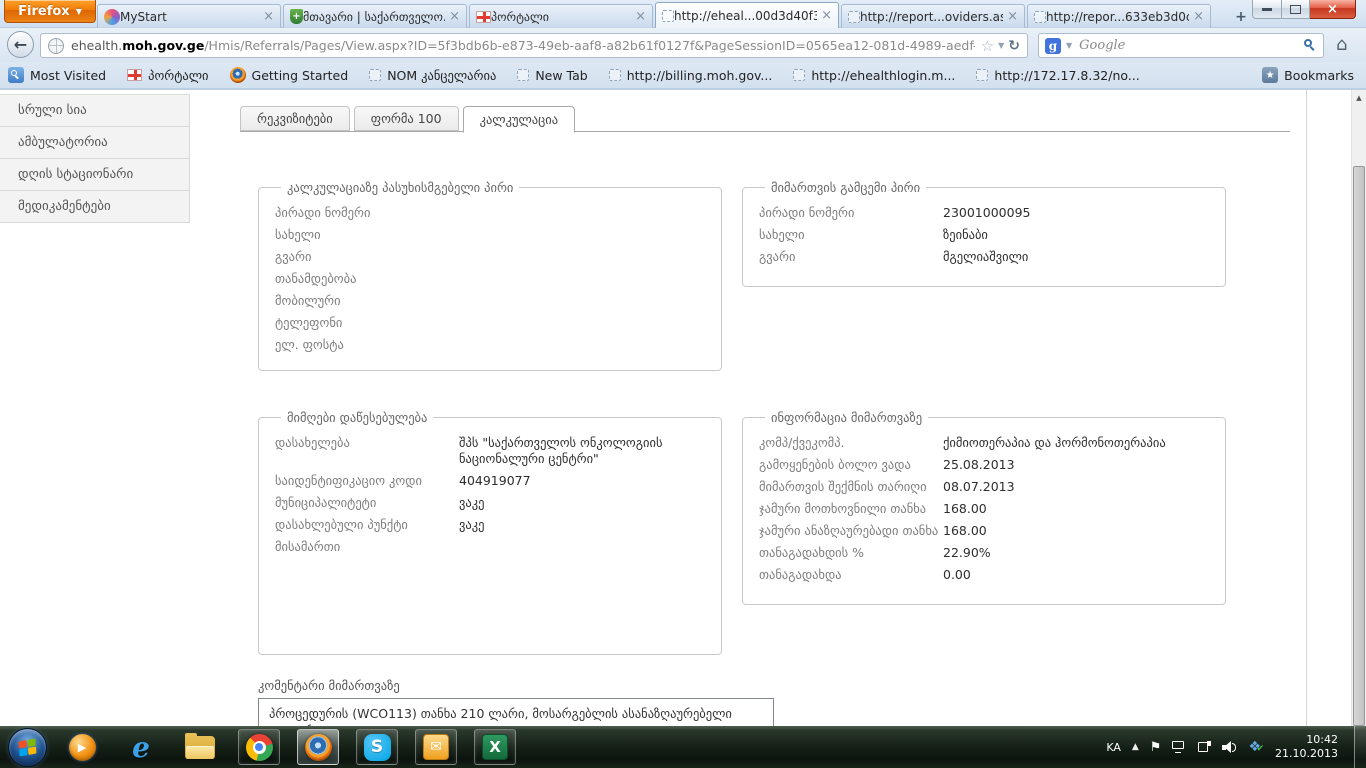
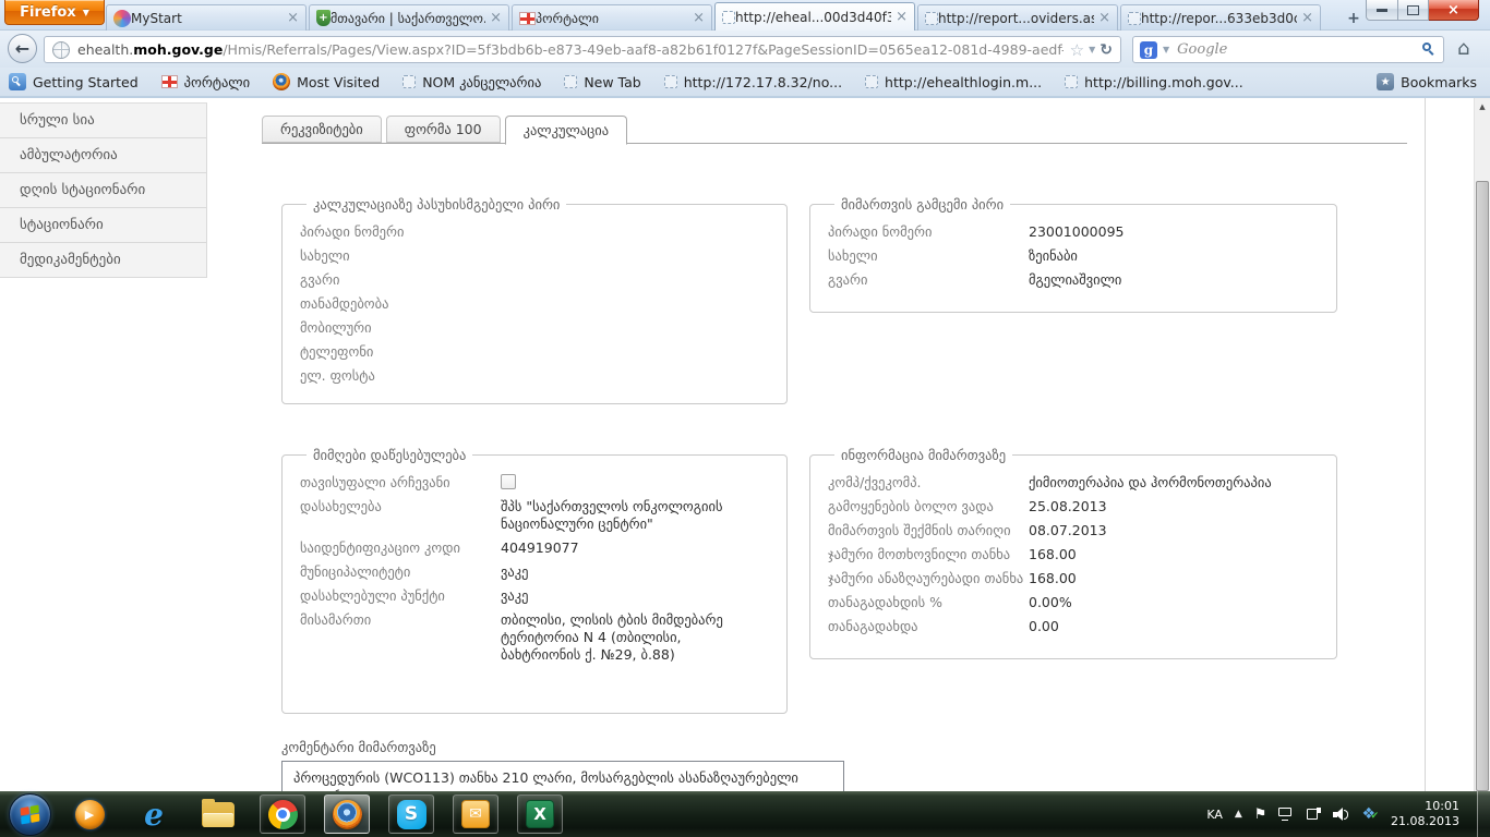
  Firefox
  ▼
  MyStart
  ×
  +
  მთავარი | საქართველო.
  ×
  პორტალი
  ×
  http://eheal...00d3d40f3
  ×
  http://report...oviders.a
  ×
  http://repor...633eb3d0
  ×
  +
  ×
  ←
  ehealth.moh.gov.ge/Hmis/Referrals/Pages/View.aspx?ID=5f3bdb6b-e873-49eb-aaf8-a82b61f0127f&PageSessionID=0565ea12-081d-4989-aedf
  ☆
  ▼
  ↻
  g
  ▼
  Google
  ⌂
- Most Visited
+ Getting Started
  პორტალი
- Getting Started
+ Most Visited
  NOM კანცელარია
  New Tab
- http://billing.moh.gov...
+ http://172.17.8.32/no...
  http://ehealthlogin.m...
- http://172.17.8.32/no...
+ http://billing.moh.gov...
  ★
  Bookmarks
  სრული სია
  ამბულატორია
  დღის სტაციონარი
+ სტაციონარი
  მედიკამენტები
  რეკვიზიტები
  ფორმა 100
  კალკულაცია
  კალკულაციაზე პასუხისმგებელი პირი
  პირადი ნომერი
  სახელი
  გვარი
  თანამდებობა
  მობილური
  ტელეფონი
  ელ. ფოსტა
  მიმართვის გამცემი პირი
  პირადი ნომერი
  23001000095
  სახელი
  ზეინაბი
  გვარი
  მგელიაშვილი
  მიმღები დაწესებულება
+ თავისუფალი არჩევანი
  დასახელება
  შპს "საქართველოს ონკოლოგიის ნაციონალური ცენტრი"
  საიდენტიფიკაციო კოდი
  404919077
  მუნიციპალიტეტი
  ვაკე
  დასახლებული პუნქტი
  ვაკე
  მისამართი
+ თბილისი, ლისის ტბის მიმდებარე ტერიტორია N 4 (თბილისი, ბახტრიონის ქ. №29, ბ.88)
  ინფორმაცია მიმართვაზე
  კომპ/ქვეკომპ.
  ქიმიოთერაპია და ჰორმონოთერაპია
  გამოყენების ბოლო ვადა
  25.08.2013
  მიმართვის შექმნის თარიღი
  08.07.2013
  ჯამური მოთხოვნილი თანხა
  168.00
  ჯამური ანაზღაურებადი თანხა
  168.00
  თანაგადახდის %
- 22.90%
+ 0.00%
  თანაგადახდა
  0.00
  კომენტარი მიმართვაზე
  პროცედურის (WCO113) თანხა 210 ლარი, მოსარგებლის ასანაზღაურებელი
  ▲
  ▶
  e
  S
  ✉
  X
  KA
  ▲
  ⚑
  ❖
  ✔
- 10:42
+ 10:01
- 21.10.2013
+ 21.08.2013
